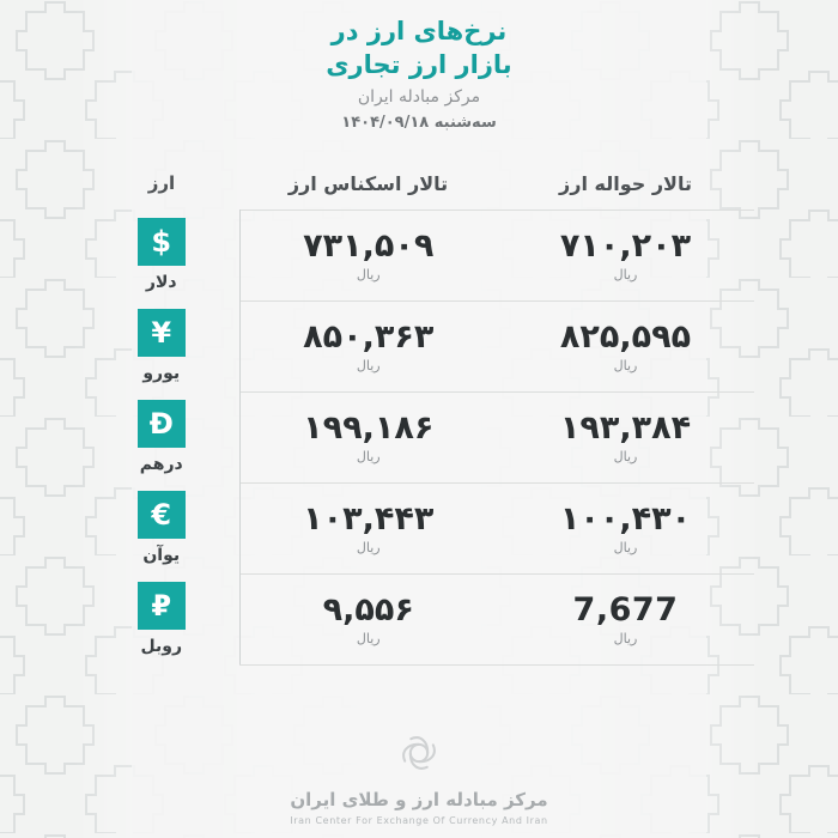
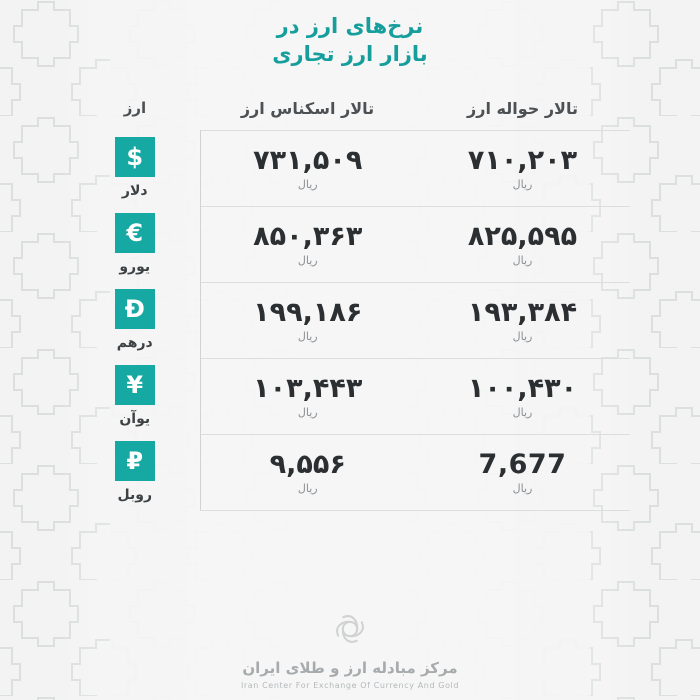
  نرخ‌های ارز در
  بازار ارز تجاری
- مرکز مبادله ایران
- سه‌شنبه ۱۴۰۴/۰۹/۱۸
  تالار حواله ارز	تالار اسکناس ارز	ارز
  ۷۱۰,۲۰۳ ریال	۷۳۱,۵۰۹ ریال	$ دلار
- ۸۲۵,۵۹۵ ریال	۸۵۰,۳۶۳ ریال	¥ یورو
+ ۸۲۵,۵۹۵ ریال	۸۵۰,۳۶۳ ریال	€ یورو
  ۱۹۳,۳۸۴ ریال	۱۹۹,۱۸۶ ریال	Ð درهم
- ۱۰۰,۴۳۰ ریال	۱۰۳,۴۴۳ ریال	€ یوآن
+ ۱۰۰,۴۳۰ ریال	۱۰۳,۴۴۳ ریال	¥ یوآن
  7,677 ریال	۹,۵۵۶ ریال	₽ روبل
  مرکز مبادله ارز و طلای ایران
- Iran Center For Exchange Of Currency And Iran
+ Iran Center For Exchange Of Currency And Gold
